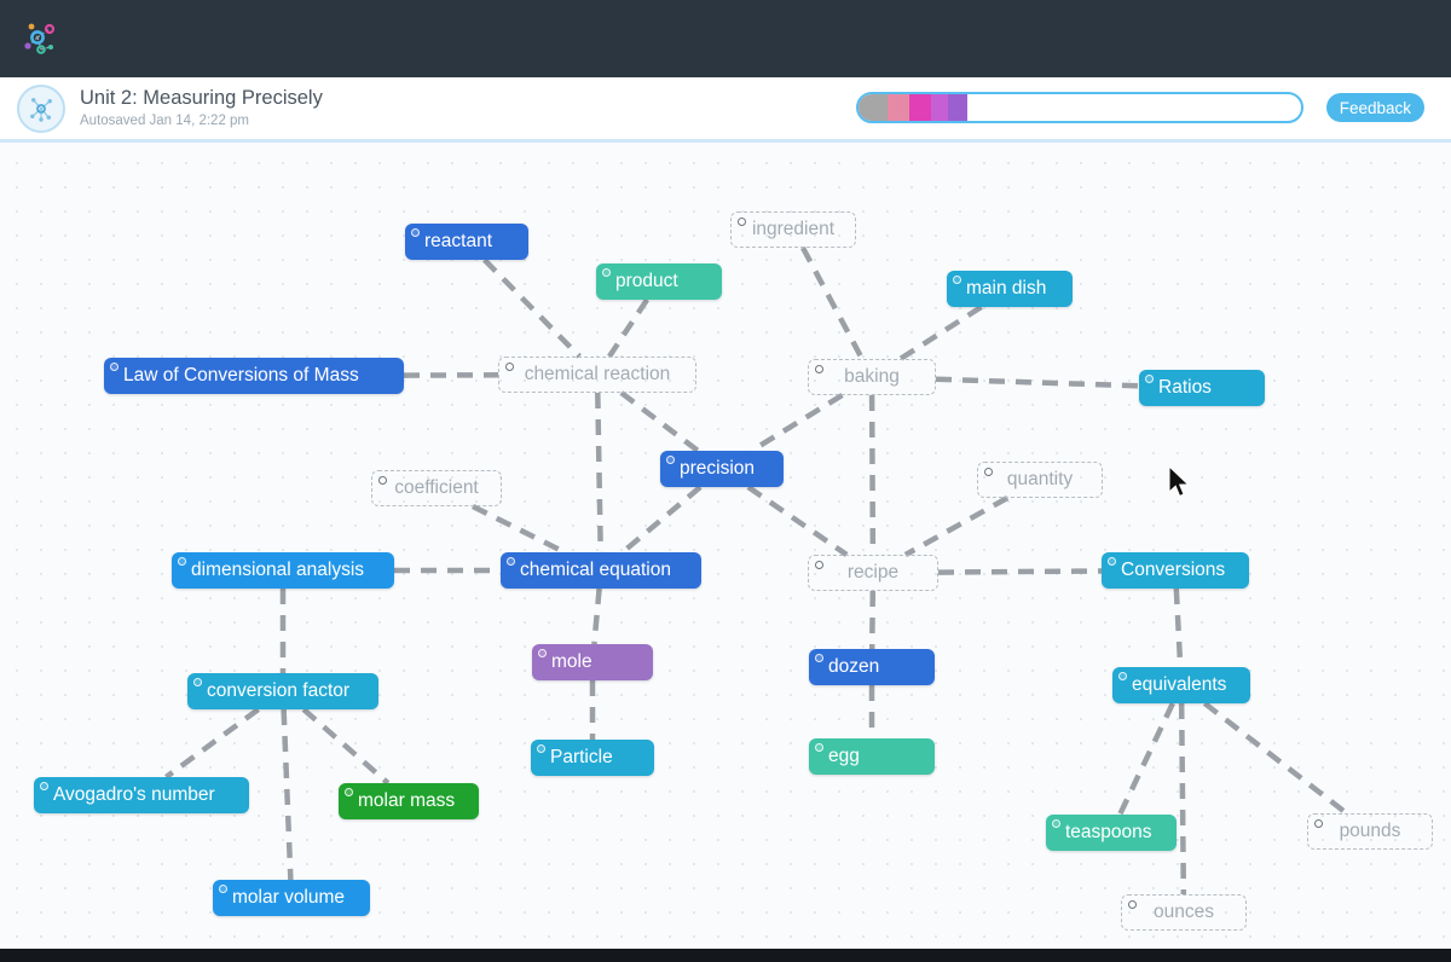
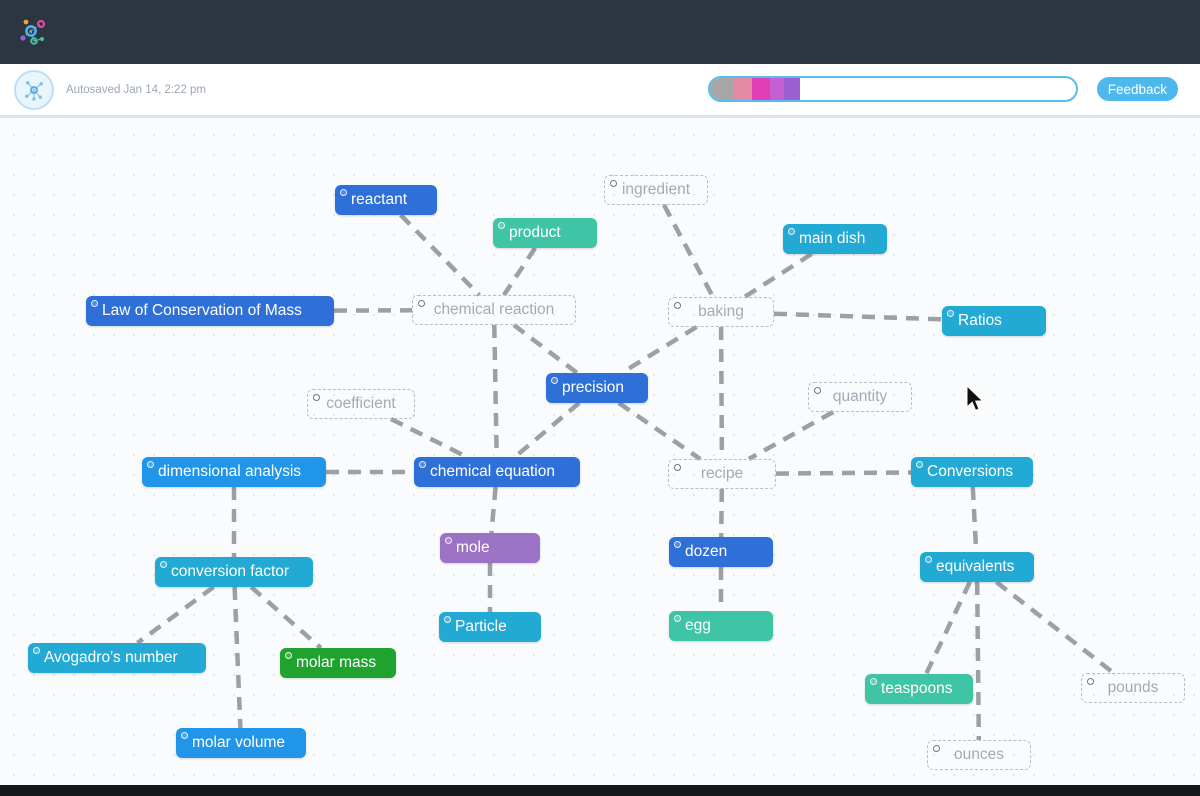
- Unit 2: Measuring Precisely
  Autosaved Jan 14, 2:22 pm
  Feedback
  reactant
  ingredient
  product
  main dish
- Law of Conversions of Mass
+ Law of Conservation of Mass
  chemical reaction
  baking
  Ratios
  precision
  coefficient
  quantity
  dimensional analysis
  chemical equation
  recipe
  Conversions
  conversion factor
  mole
  dozen
  equivalents
  Particle
  egg
  Avogadro's number
  molar mass
  teaspoons
  pounds
  molar volume
  ounces
